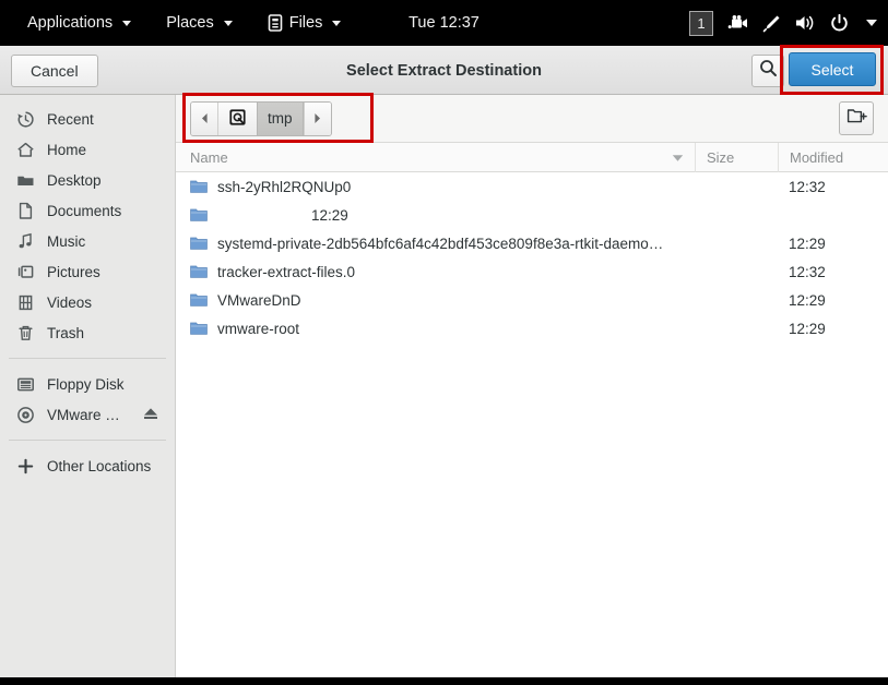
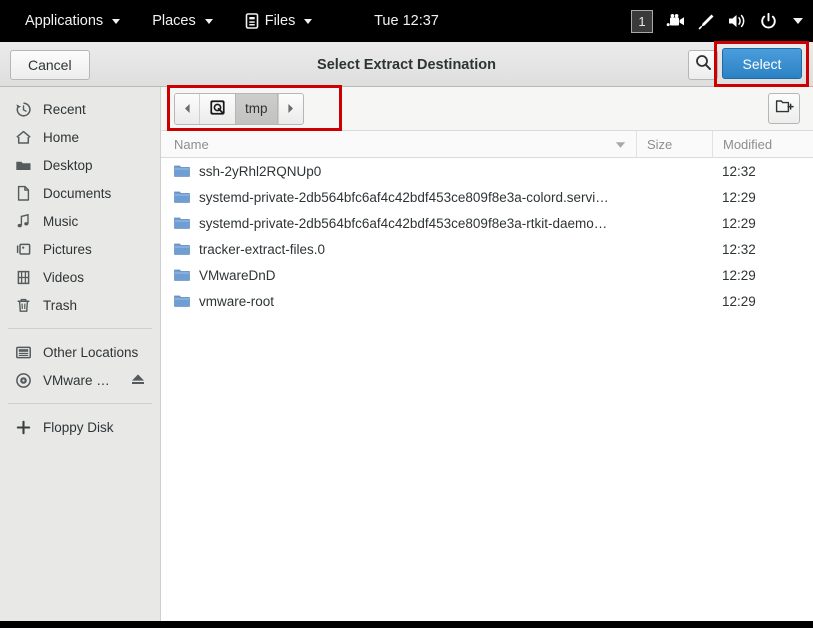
  Applications
  Places
  Files
  Tue 12:37
  1
  Cancel
  Select Extract Destination
  Select
  Recent
  Home
  Desktop
  Documents
  Music
  Pictures
  Videos
  Trash
- Floppy Disk
+ Other Locations
  VMware …
- Other Locations
+ Floppy Disk
  tmp
  Name
  Size
  Modified
  ssh-2yRhl2RQNUp0
  12:32
+ systemd-private-2db564bfc6af4c42bdf453ce809f8e3a-colord.servi…
  12:29
  systemd-private-2db564bfc6af4c42bdf453ce809f8e3a-rtkit-daemo…
  12:29
  tracker-extract-files.0
  12:32
  VMwareDnD
  12:29
  vmware-root
  12:29
